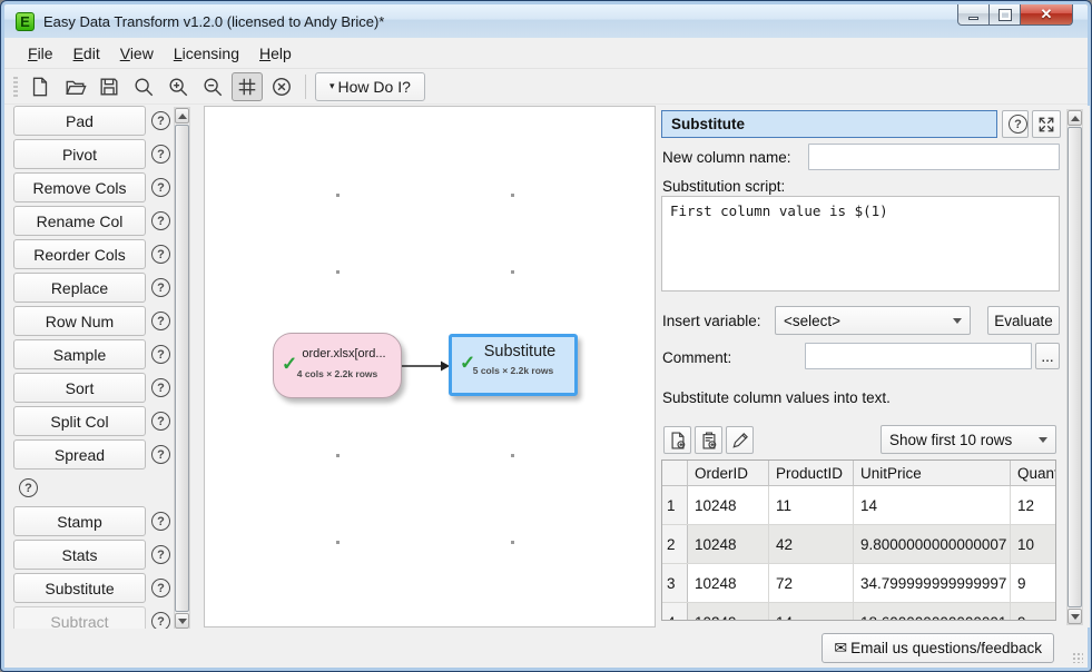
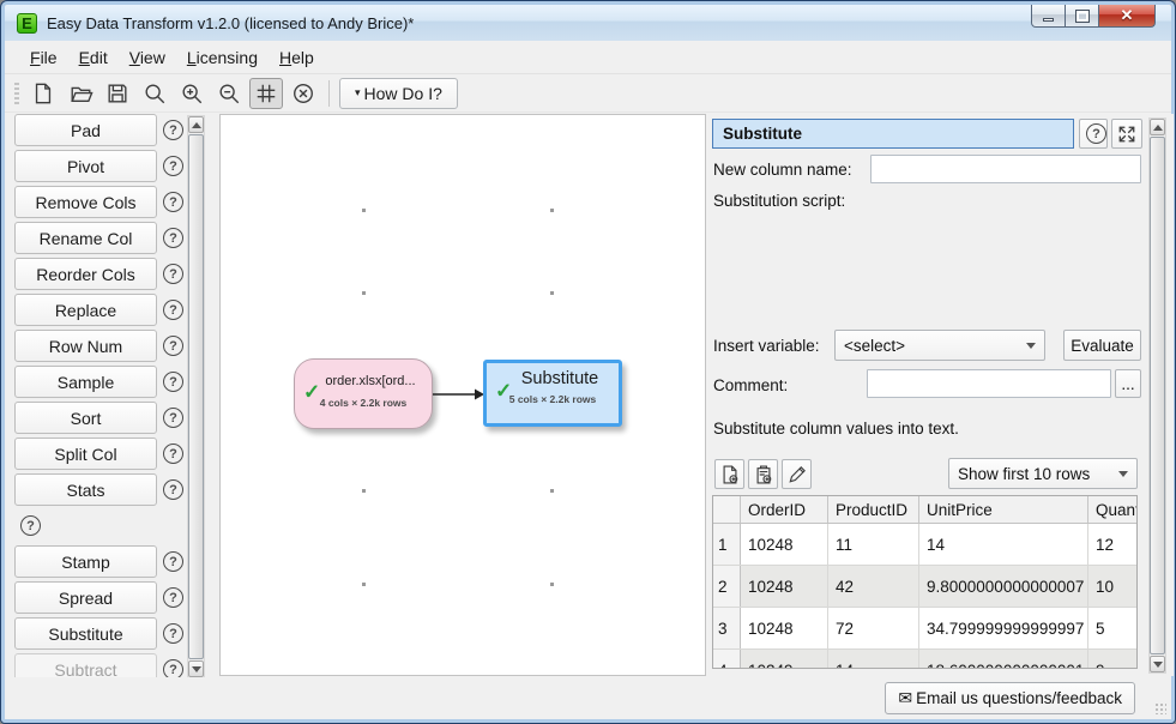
  E
  Easy Data Transform v1.2.0 (licensed to Andy Brice)*
  ✕
  File
  Edit
  View
  Licensing
  Help
  ▾
  How Do I?
  Pad
  ?
  Pivot
  ?
  Remove Cols
  ?
  Rename Col
  ?
  Reorder Cols
  ?
  Replace
  ?
  Row Num
  ?
  Sample
  ?
  Sort
  ?
  Split Col
  ?
- Spread
+ Stats
  ?
  ?
  Stamp
  ?
- Stats
+ Spread
  ?
  Substitute
  ?
  Subtract
  ?
  ✓
  order.xlsx[ord...
  4 cols × 2.2k rows
  ✓
  Substitute
  5 cols × 2.2k rows
  Substitute
  ?
  New column name:
  Substitution script:
- First column value is $(1)
  Insert variable:
  <select>
  Evaluate
  Comment:
  ...
  Substitute column values into text.
  Show first 10 rows
  OrderID
  ProductID
  UnitPrice
  1
  10248
  11
  14
  12
  2
  10248
  42
  9.8000000000000007
  10
  3
  10248
  72
  34.799999999999997
- 9
+ 5
  ✉
  Email us questions/feedback
